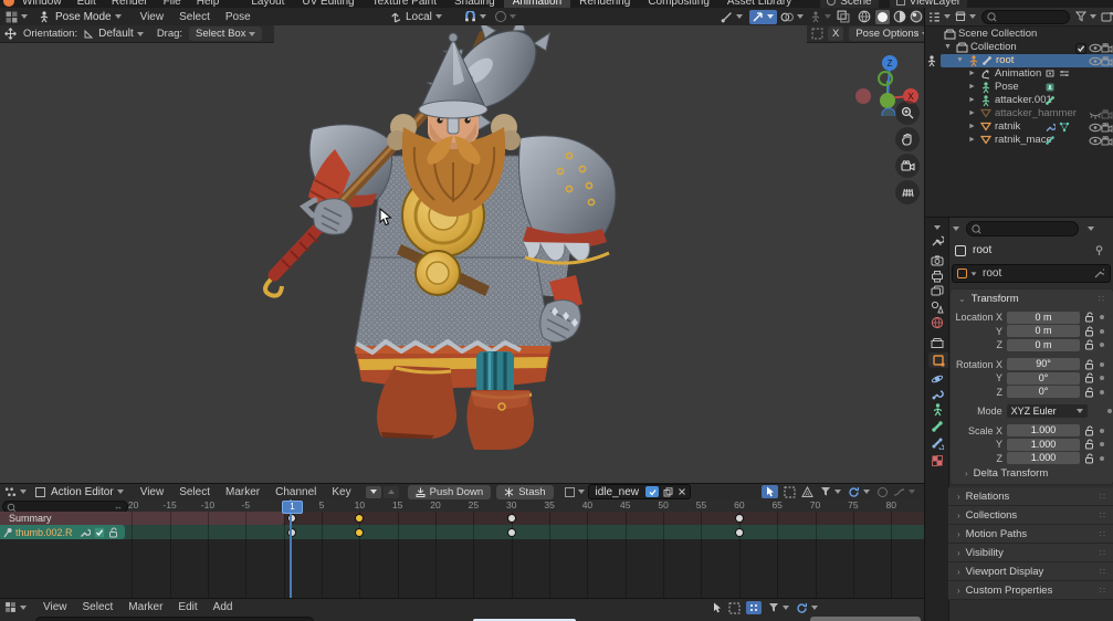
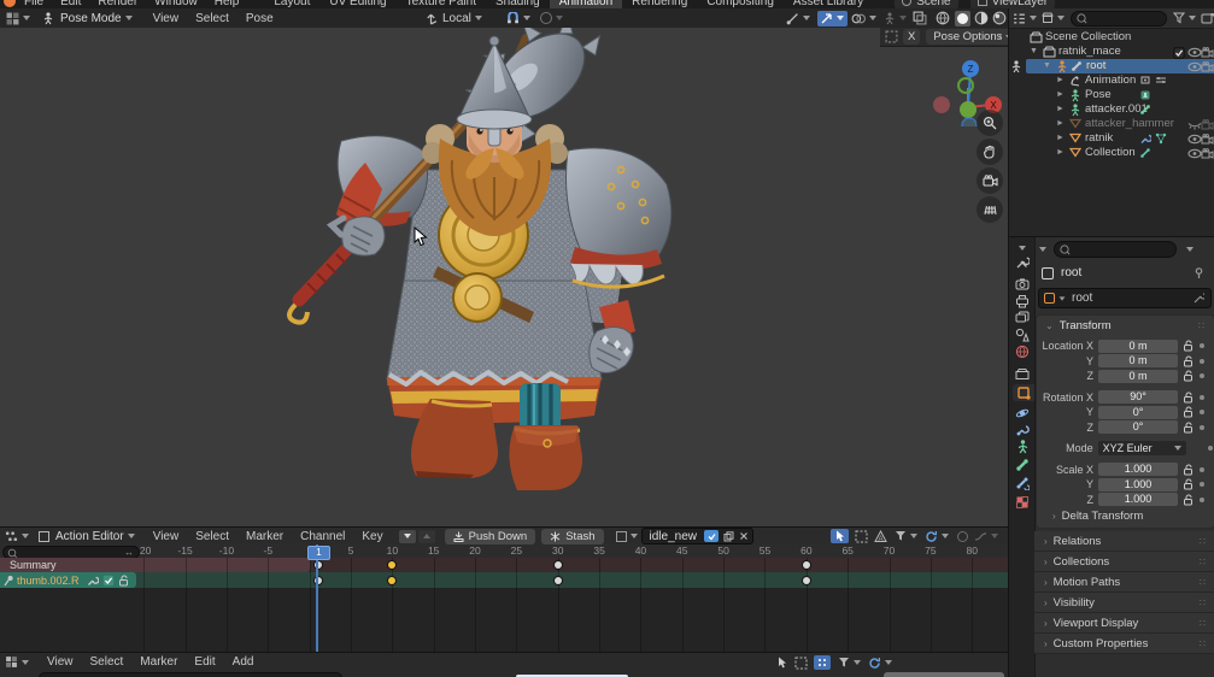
- Window
+ File
  Edit
  Render
- File
+ Window
  Help
  Layout
  UV Editing
  Texture Paint
  Shading
  Animation
  Rendering
  Compositing
  Asset Library
  Scene
  ViewLayer
  Pose Mode
  View
  Select
  Pose
  Local
- Orientation:
- Default
- Drag:
- Select Box
  X
  Pose Options
  Z
  X
  ‹
  Action Editor
  View
  Select
  Marker
  Channel
  Key
  Push Down
  Stash
  idle_new
  -15
  -10
  -5
  5
  10
  15
  20
  25
  30
  35
  40
  45
  50
  55
  60
  65
  70
  75
  80
  ↔
  Summary
  thumb.002.R
  1
  View
  Select
  Marker
  Edit
  Add
  Scene Collection
- Collection
+ ratnik_mace
  root
  Animation
  Pose
  attacker.00
  attacker_hammer
  ratnik
- ratnik_mace
+ Collection
  root
  root
  ⌄
  Transform
  ∷
  Location X
  0 m
  Y
  0 m
  Z
  0 m
  Rotation X
  90°
  Y
  0°
  Z
  0°
  Mode
  XYZ Euler
  Scale X
  1.000
  Y
  1.000
  Z
  1.000
  ›
  Delta Transform
  ›
  Relations
  ∷
  ›
  Collections
  ∷
  ›
  Motion Paths
  ∷
  ›
  Visibility
  ∷
  ›
  Viewport Display
  ∷
  ›
  Custom Properties
  ∷
